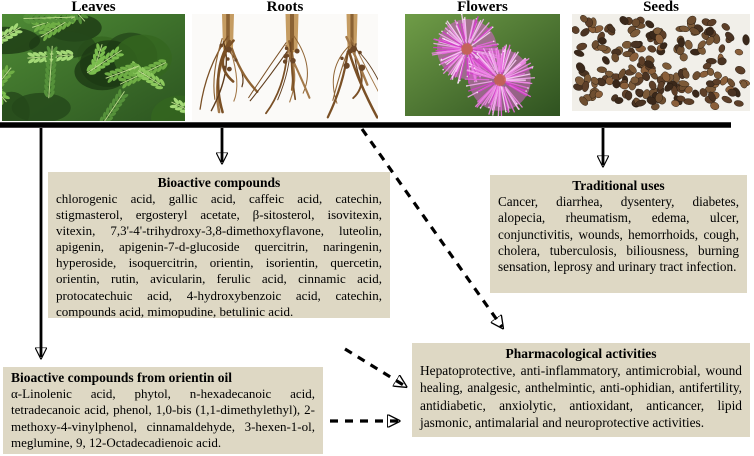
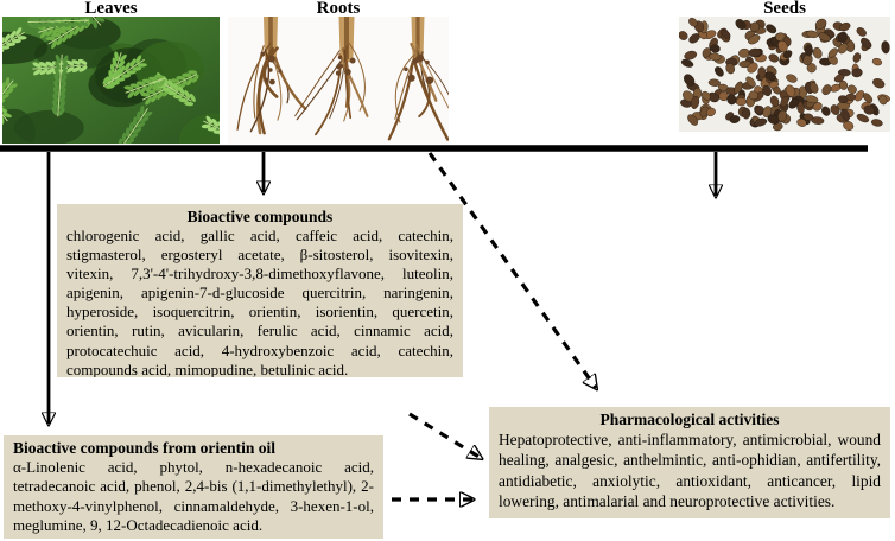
  Leaves
  Roots
- Flowers
  Seeds
  Bioactive compounds
  chlorogenic acid, gallic acid, caffeic acid, catechin, stigmasterol, ergosteryl acetate, β-sitosterol, isovitexin, vitexin, 7,3'-4'-trihydroxy-3,8-dimethoxyflavone, luteolin, apigenin, apigenin-7-d-glucoside quercitrin, naringenin, hyperoside, isoquercitrin, orientin, isorientin, quercetin, orientin, rutin, avicularin, ferulic acid, cinnamic acid, protocatechuic acid, 4-hydroxybenzoic acid, catechin, compounds acid, mimopudine, betulinic acid.
- Traditional uses
- Cancer, diarrhea, dysentery, diabetes, alopecia, rheumatism, edema, ulcer, conjunctivitis, wounds, hemorrhoids, cough, cholera, tuberculosis, biliousness, burning sensation, leprosy and urinary tract infection.
  Bioactive compounds from orientin oil
- α-Linolenic acid, phytol, n-hexadecanoic acid, tetradecanoic acid, phenol, 1,0-bis (1,1-dimethylethyl), 2-methoxy-4-vinylphenol, cinnamaldehyde, 3-hexen-1-ol, meglumine, 9, 12-Octadecadienoic acid.
+ α-Linolenic acid, phytol, n-hexadecanoic acid, tetradecanoic acid, phenol, 2,4-bis (1,1-dimethylethyl), 2-methoxy-4-vinylphenol, cinnamaldehyde, 3-hexen-1-ol, meglumine, 9, 12-Octadecadienoic acid.
  Pharmacological activities
- Hepatoprotective, anti-inflammatory, antimicrobial, wound healing, analgesic, anthelmintic, anti-ophidian, antifertility, antidiabetic, anxiolytic, antioxidant, anticancer, lipid jasmonic, antimalarial and neuroprotective activities.
+ Hepatoprotective, anti-inflammatory, antimicrobial, wound healing, analgesic, anthelmintic, anti-ophidian, antifertility, antidiabetic, anxiolytic, antioxidant, anticancer, lipid lowering, antimalarial and neuroprotective activities.
